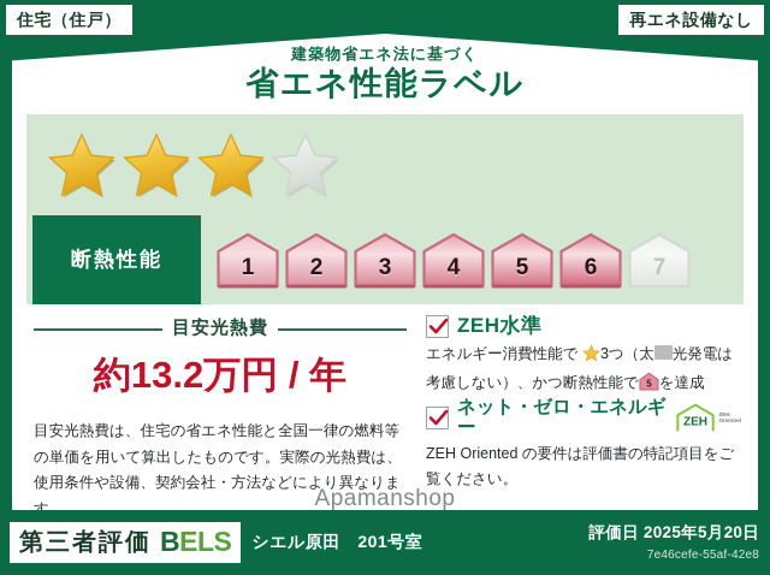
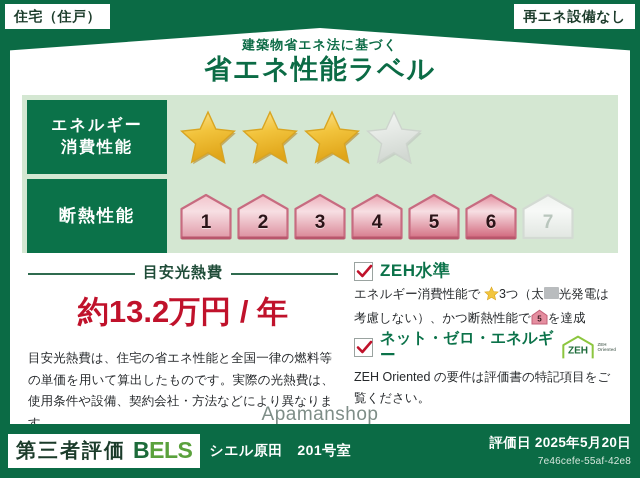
  住宅（住戸）
  再エネ設備なし
  建築物省エネ法に基づく
  省エネ性能ラベル
+ エネルギー
+ 消費性能
  断熱性能
  1
  2
  3
  4
  5
  6
  7
  目安光熱費
  約13.2万円 / 年
  目安光熱費は、住宅の省エネ性能と全国一律の燃料等の単価を用いて算出したものです。実際の光熱費は、使用条件や設備、契約会社・方法などにより異なります。
  ZEH水準
  エネルギー消費性能で 3つ（太 光発電は考慮しない）、かつ断熱性能で
  5
  を達成
  ネット・ゼロ・エネルギー
  ZEH
  ZEH Oriented の要件は評価書の特記項目をご覧ください。
  Apamanshop
  第三者評価
  BELS
  シエル原田 201号室
  評価日 2025年5月20日
  7e46cefe-55af-42e8
